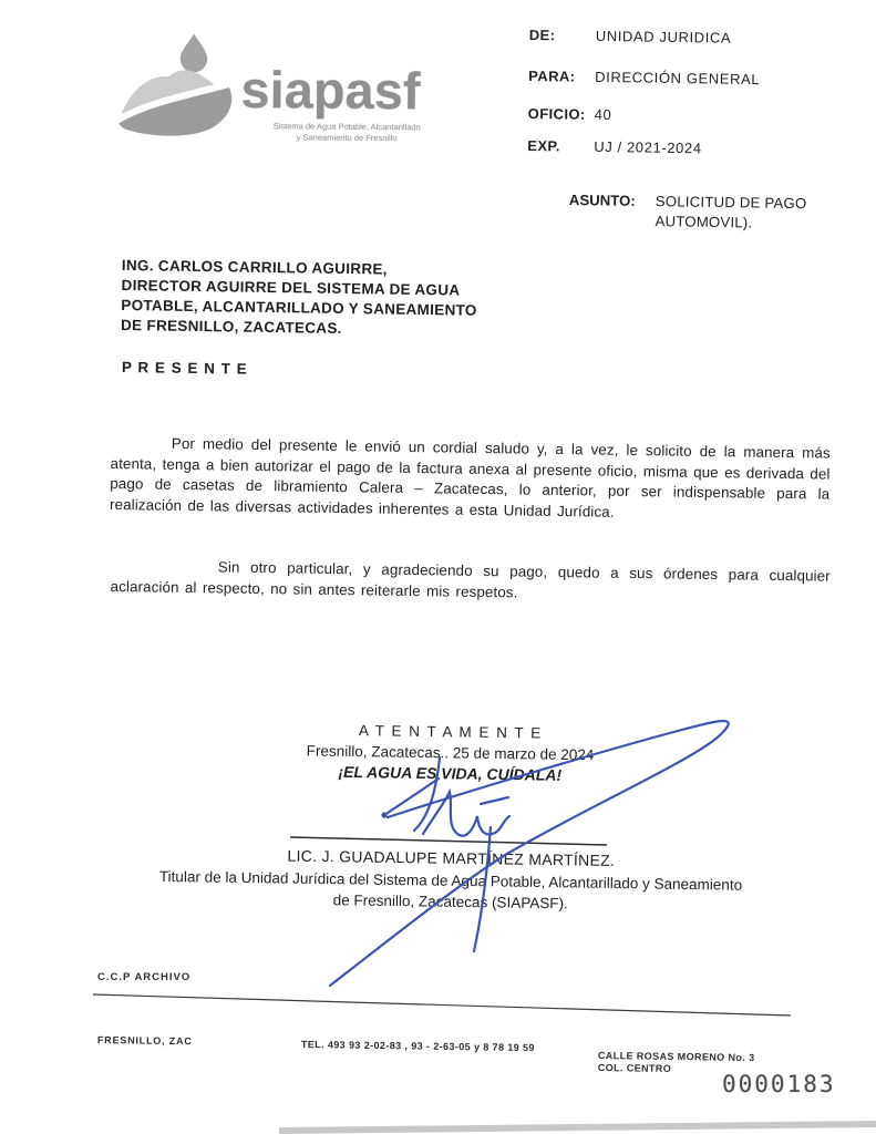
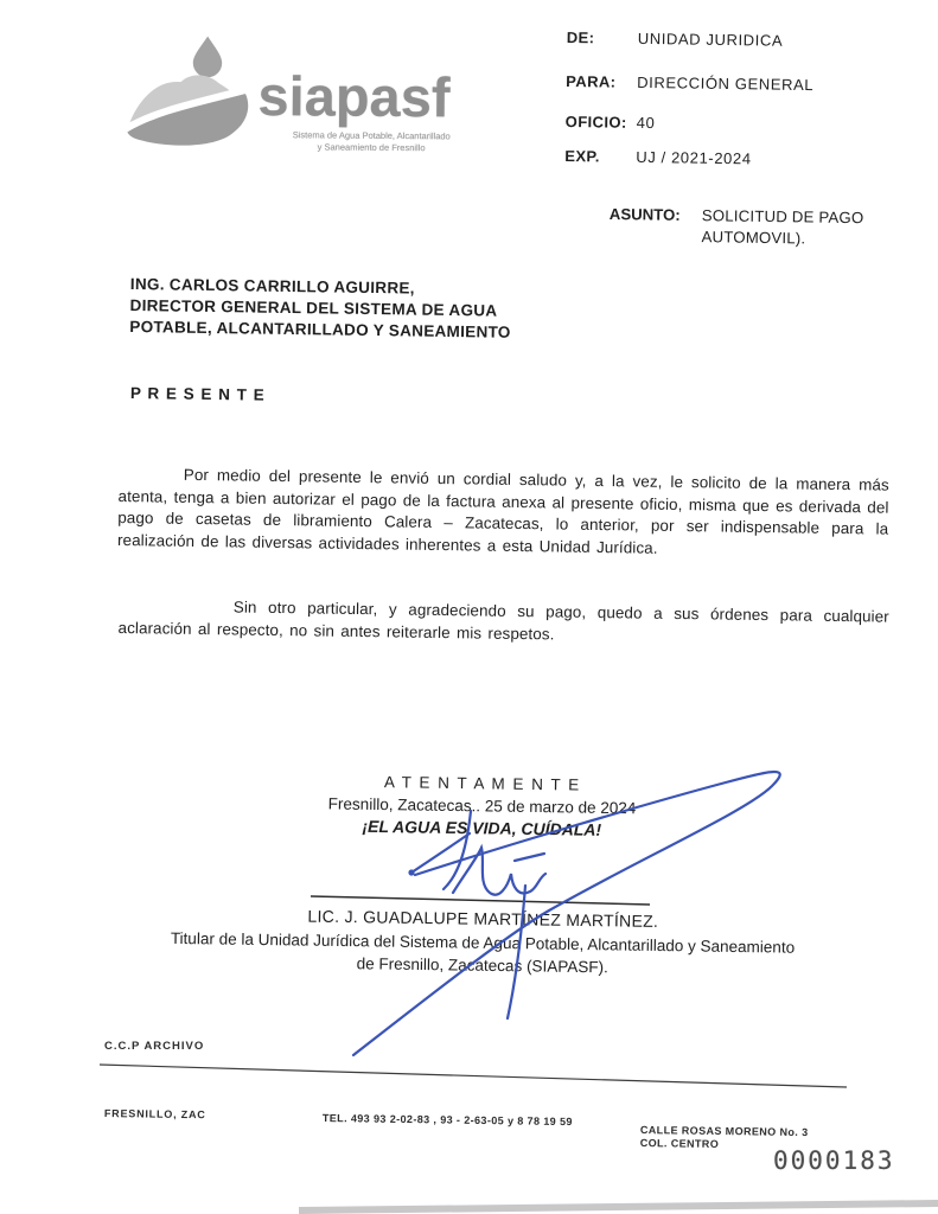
  siapasf
  Sistema de Agua Potable, Alcantarillado
  y Saneamiento de Fresnillo
  DE:
  UNIDAD JURIDICA
  PARA:
  DIRECCIÓN GENERAL
  OFICIO:
  40
  EXP.
  UJ / 2021-2024
  ASUNTO:
  SOLICITUD DE PAGO
  AUTOMOVIL).
  ING. CARLOS CARRILLO AGUIRRE,
- DIRECTOR AGUIRRE DEL SISTEMA DE AGUA
+ DIRECTOR GENERAL DEL SISTEMA DE AGUA
  POTABLE, ALCANTARILLADO Y SANEAMIENTO
- DE FRESNILLO, ZACATECAS.
  P R E S E N T E
  Por medio del presente le envió un cordial saludo y, a la vez, le solicito de la manera más atenta, tenga a bien autorizar el pago de la factura anexa al presente oficio, misma que es derivada del pago de casetas de libramiento Calera – Zacatecas, lo anterior, por ser indispensable para la realización de las diversas actividades inherentes a esta Unidad Jurídica.
  Sin otro particular, y agradeciendo su pago, quedo a sus órdenes para cualquier aclaración al respecto, no sin antes reiterarle mis respetos.
  A T E N T A M E N T E
  Fresnillo, Zacatecas.. 25 de marzo de 202
  ¡EL AGUA ES VIDA, CUÍDALA!
  LIC. J. GUADALUPE MARTÍEZ MARTÍNEZ.
  Titular de la Unidad Jurídica del Sistema de Agua Potable, Alcantarillado y Saneamiento
  de Fresnillo, Zaateca (SIAPASF).
  C.C.P ARCHIVO
  FRESNILLO, ZAC
  TEL. 493 93 2-02-83 , 93 - 2-63-05 y 8 78 19 59
  CALLE ROSAS MORENO No. 3
  COL. CENTRO
  0000183
